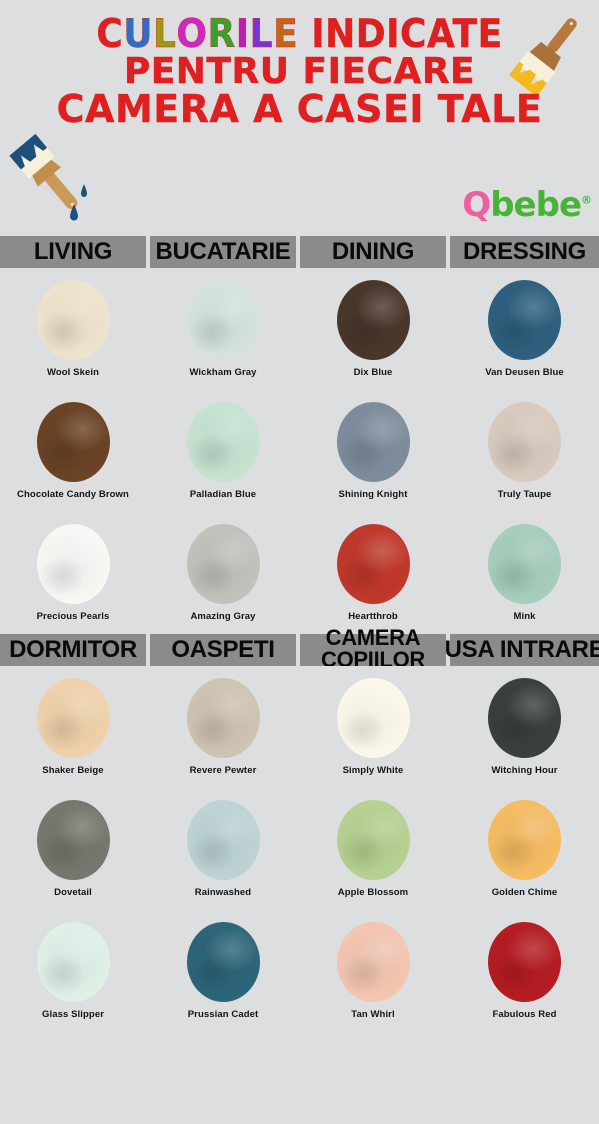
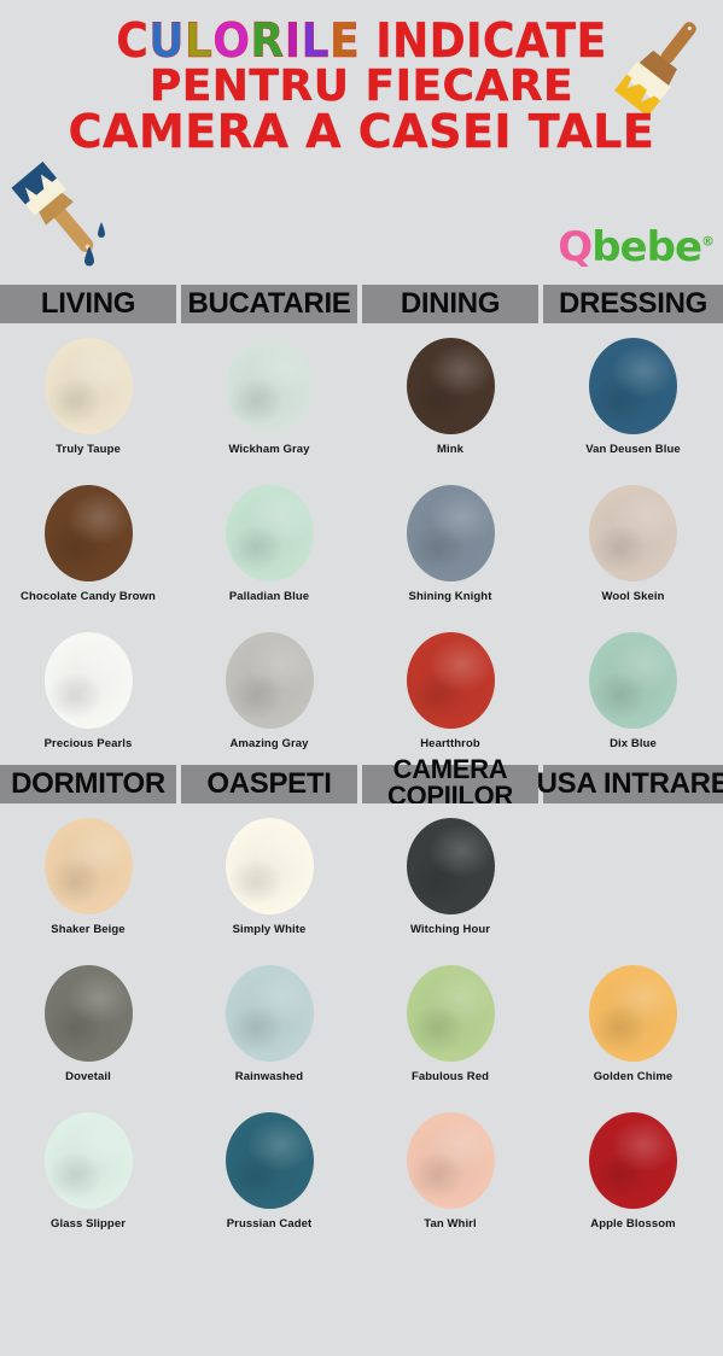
  CULORILE INDICATE
  PENTRU FIECARE
  CAMERA A CASEI TALE
  Qbebe®
  LIVING
  BUCATARIE
  DINING
  DRESSING
- Wool Skein
+ Truly Taupe
  Wickham Gray
- Dix Blue
+ Mink
  Van Deusen Blue
  Chocolate Candy Brown
  Palladian Blue
  Shining Knight
- Truly Taupe
+ Wool Skein
  Precious Pearls
  Amazing Gray
  Heartthrob
- Mink
+ Dix Blue
  DORMITOR
  OASPETI
  CAMERA COPIILOR
  USA INTRARE
  Shaker Beige
- Revere Pewter
  Simply White
  Witching Hour
  Dovetail
  Rainwashed
- Apple Blossom
+ Fabulous Red
  Golden Chime
  Glass Slipper
  Prussian Cadet
  Tan Whirl
- Fabulous Red
+ Apple Blossom
